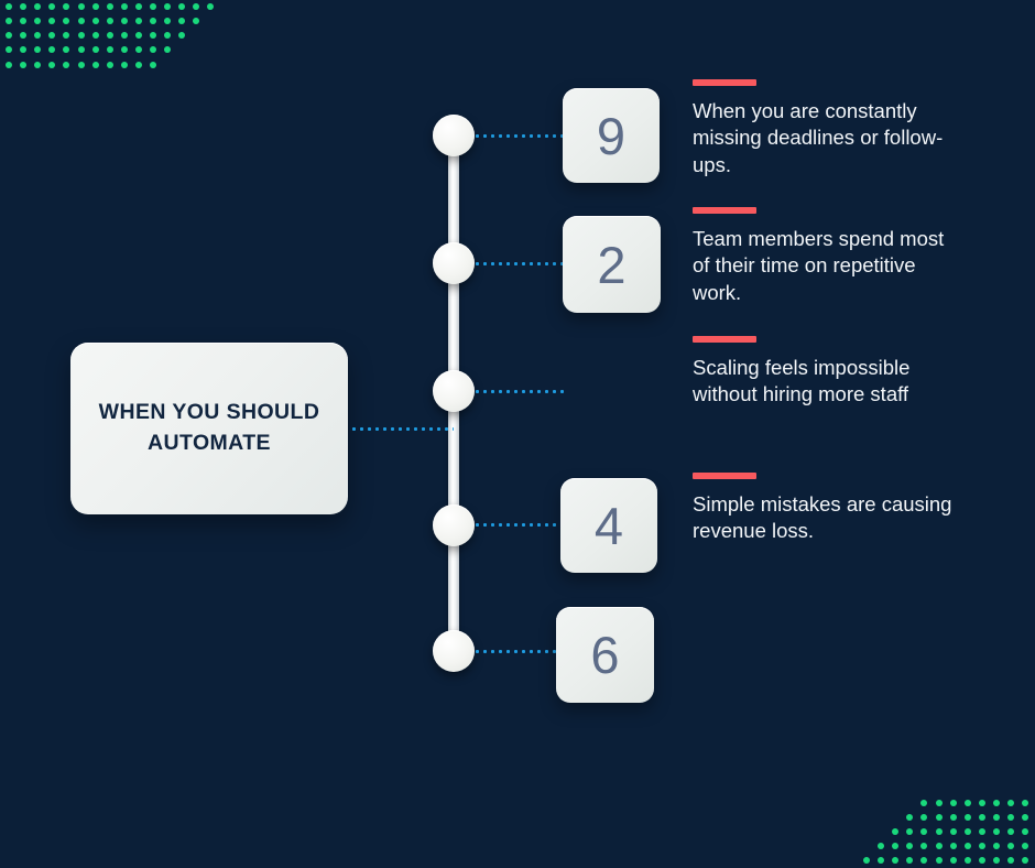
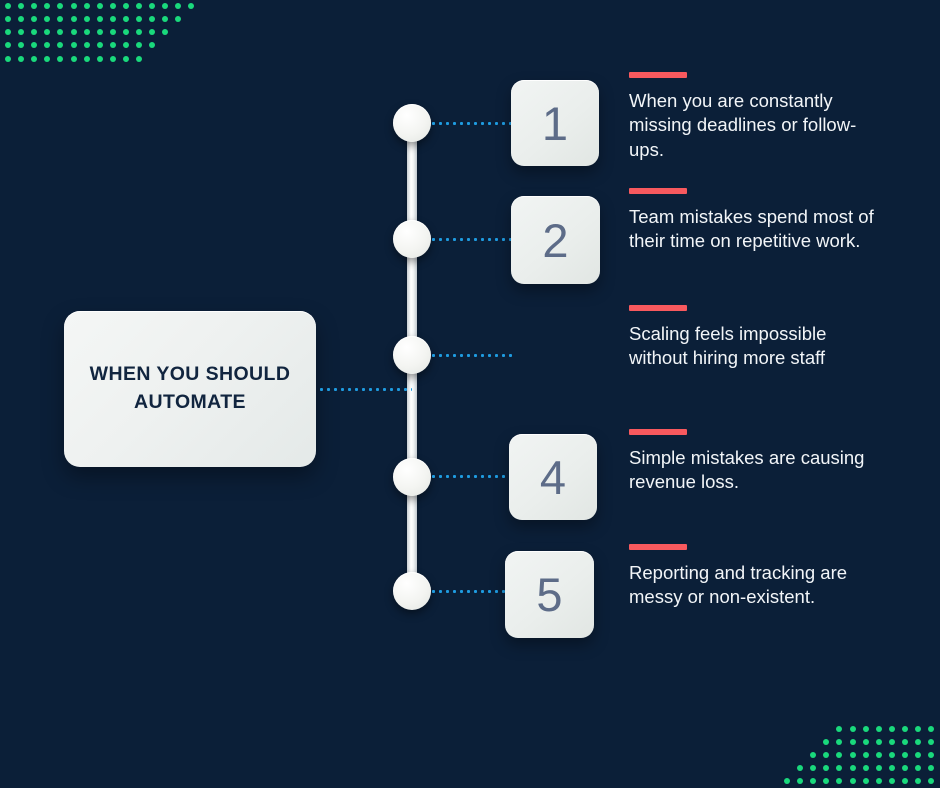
  WHEN YOU SHOULD AUTOMATE
- 9
+ 1
  2
  4
- 6
+ 5
  When you are constantly missing deadlines or follow-ups.
- Team members spend most of their time on repetitive work.
+ Team mistakes spend most of their time on repetitive work.
  Scaling feels impossible without hiring more staff
  Simple mistakes are causing revenue loss.
+ Reporting and tracking are messy or non-existent.
